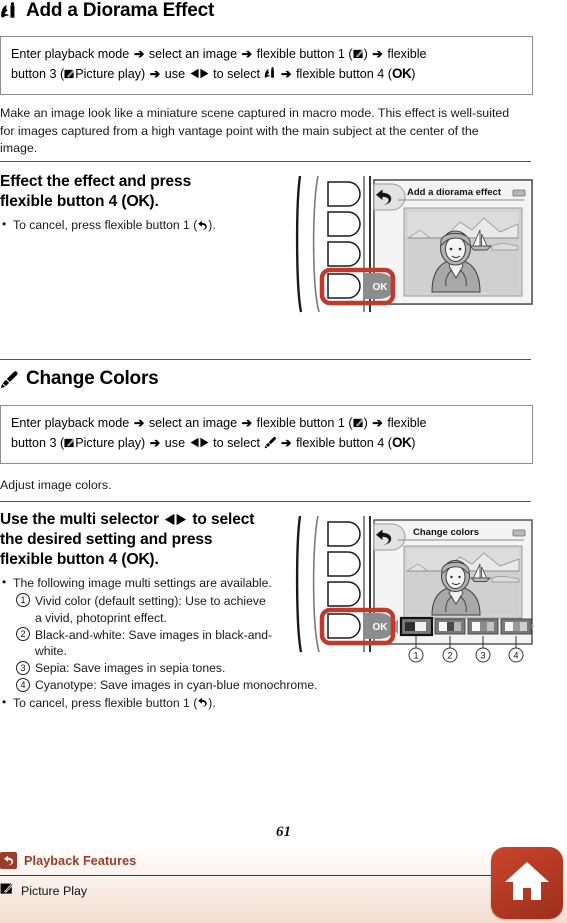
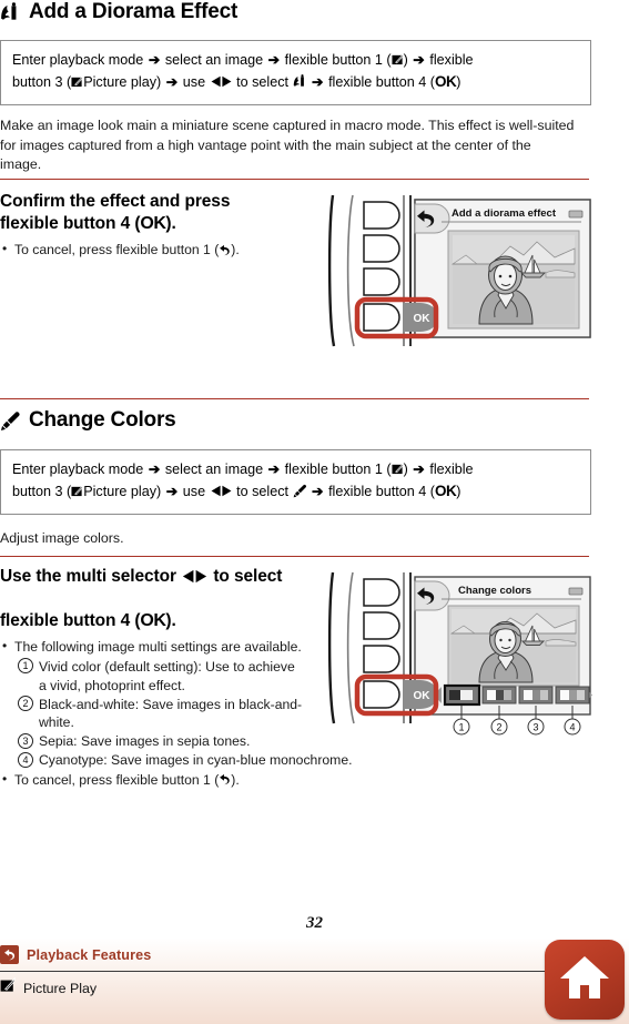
  Add a Diorama Effect
  Enter playback mode ➔ select an image ➔ flexible button 1 ( ) ➔ flexible
  button 3 ( Picture play) ➔ use to select ➔ flexible button 4 (OK)
- Make an image look like a miniature scene captured in macro mode. This effect is well-suited for images captured from a high vantage point with the main subject at the center of the image.
+ Make an image look main a miniature scene captured in macro mode. This effect is well-suited for images captured from a high vantage point with the main subject at the center of the image.
- Effect the effect and press
+ Confirm the effect and press
  flexible button 4 (OK).
  To cancel, press flexible button 1 ( ).
  Add a diorama effect
  OK
  Change Colors
  Enter playback mode ➔ select an image ➔ flexible button 1 ( ) ➔ flexible
  button 3 ( Picture play) ➔ use to select ➔ flexible button 4 (OK)
  Adjust image colors.
  Use the multi selector to select
- the desired setting and press
  flexible button 4 (OK).
  The following image multi settings are available.
  1
  Vivid color (default setting): Use to achieve a vivid, photoprint effect.
  2
  Black-and-white: Save images in black-and-white.
  3
  Sepia: Save images in sepia tones.
  4
  Cyanotype: Save images in cyan-blue monochrome.
  To cancel, press flexible button 1 ( ).
  Change colors
  1
  2
  3
  4
  OK
- 61
+ 32
  Playback Features
  Picture Play
